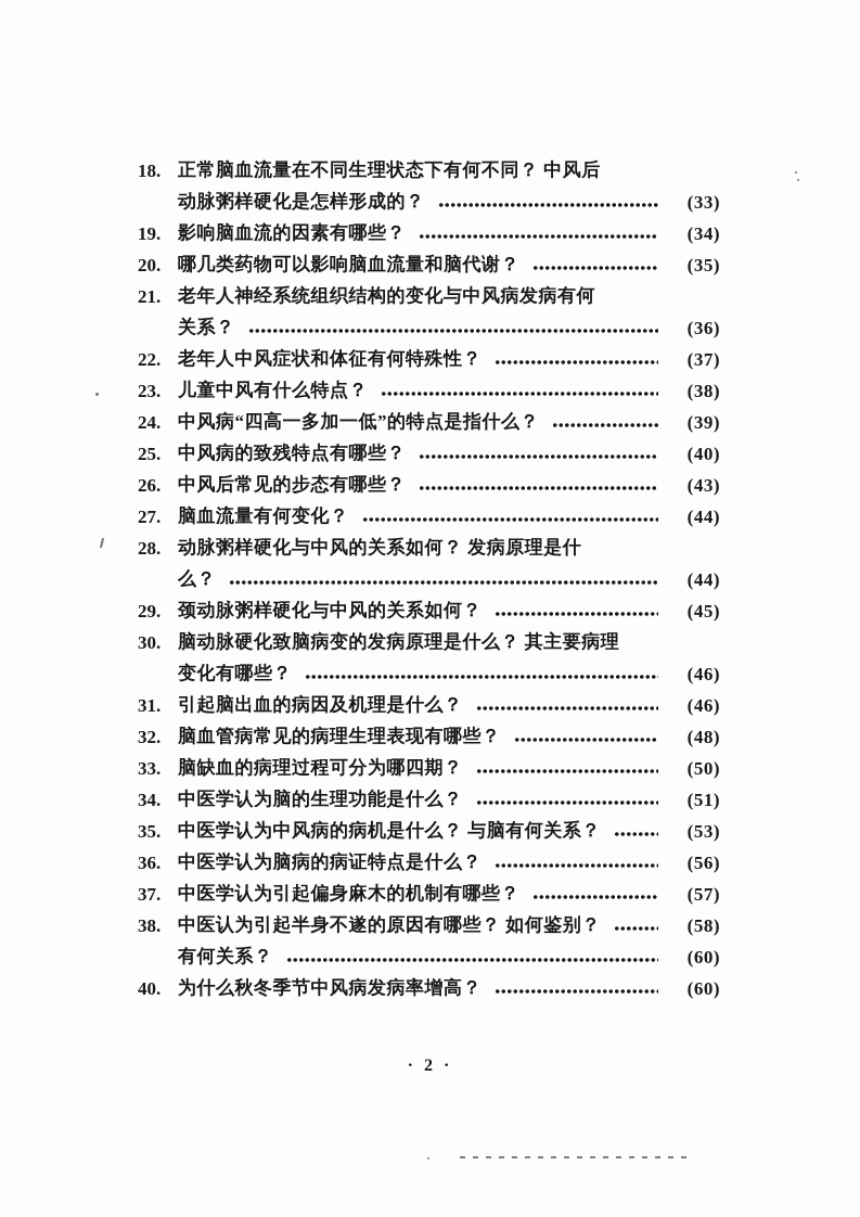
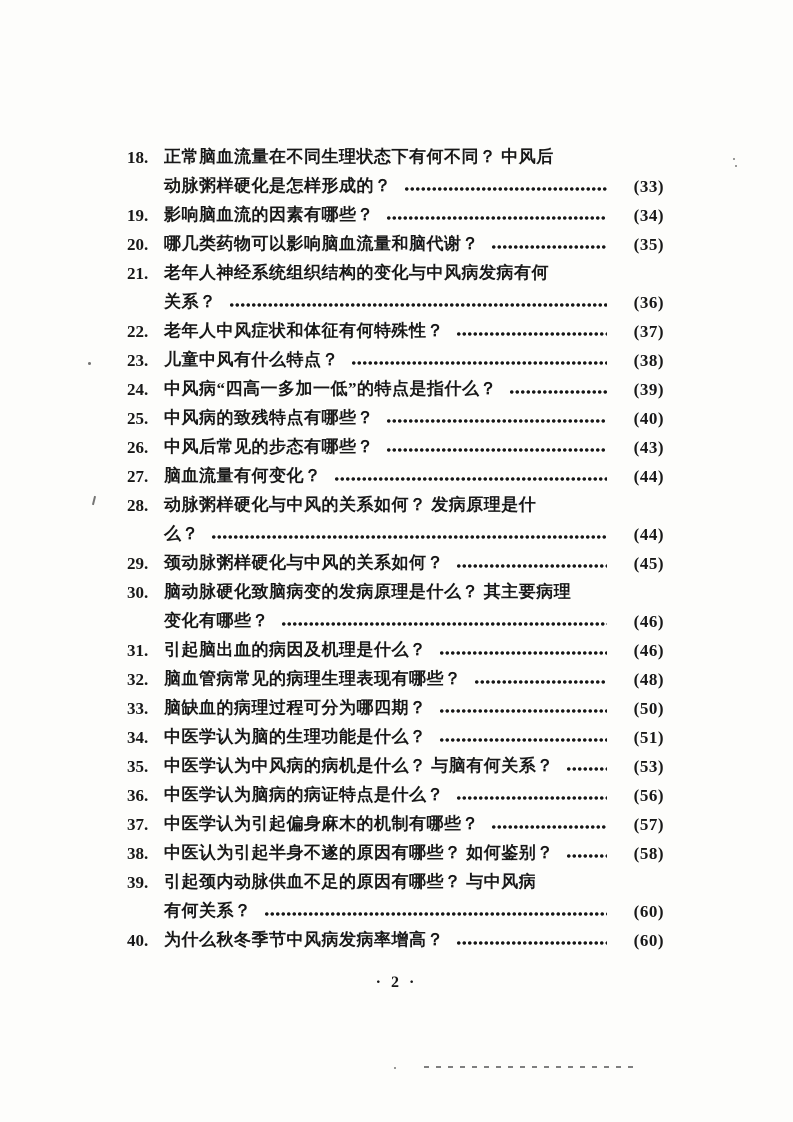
  18.
  正常脑血流量在不同生理状态下有何不同？ 中风后
  动脉粥样硬化是怎样形成的？
  (33)
  19.
  影响脑血流的因素有哪些？
  (34)
  20.
  哪几类药物可以影响脑血流量和脑代谢？
  (35)
  21.
  老年人神经系统组织结构的变化与中风病发病有何
  关系？
  (36)
  22.
  老年人中风症状和体征有何特殊性？
  (37)
  23.
  儿童中风有什么特点？
  (38)
  24.
  中风病“四高一多加一低”的特点是指什么？
  (39)
  25.
  中风病的致残特点有哪些？
  (40)
  26.
  中风后常见的步态有哪些？
  (43)
  27.
  脑血流量有何变化？
  (44)
  28.
  动脉粥样硬化与中风的关系如何？ 发病原理是什
  么？
  (44)
  29.
  颈动脉粥样硬化与中风的关系如何？
  (45)
  30.
  脑动脉硬化致脑病变的发病原理是什么？ 其主要病理
  变化有哪些？
  (46)
  31.
  引起脑出血的病因及机理是什么？
  (46)
  32.
  脑血管病常见的病理生理表现有哪些？
  (48)
  33.
  脑缺血的病理过程可分为哪四期？
  (50)
  34.
  中医学认为脑的生理功能是什么？
  (51)
  35.
  中医学认为中风病的病机是什么？ 与脑有何关系？
  (53)
  36.
  中医学认为脑病的病证特点是什么？
  (56)
  37.
  中医学认为引起偏身麻木的机制有哪些？
  (57)
  38.
  中医认为引起半身不遂的原因有哪些？ 如何鉴别？
  (58)
+ 39.
+ 引起颈内动脉供血不足的原因有哪些？ 与中风病
  有何关系？
  (60)
  40.
  为什么秋冬季节中风病发病率增高？
  (60)
  · 2 ·
